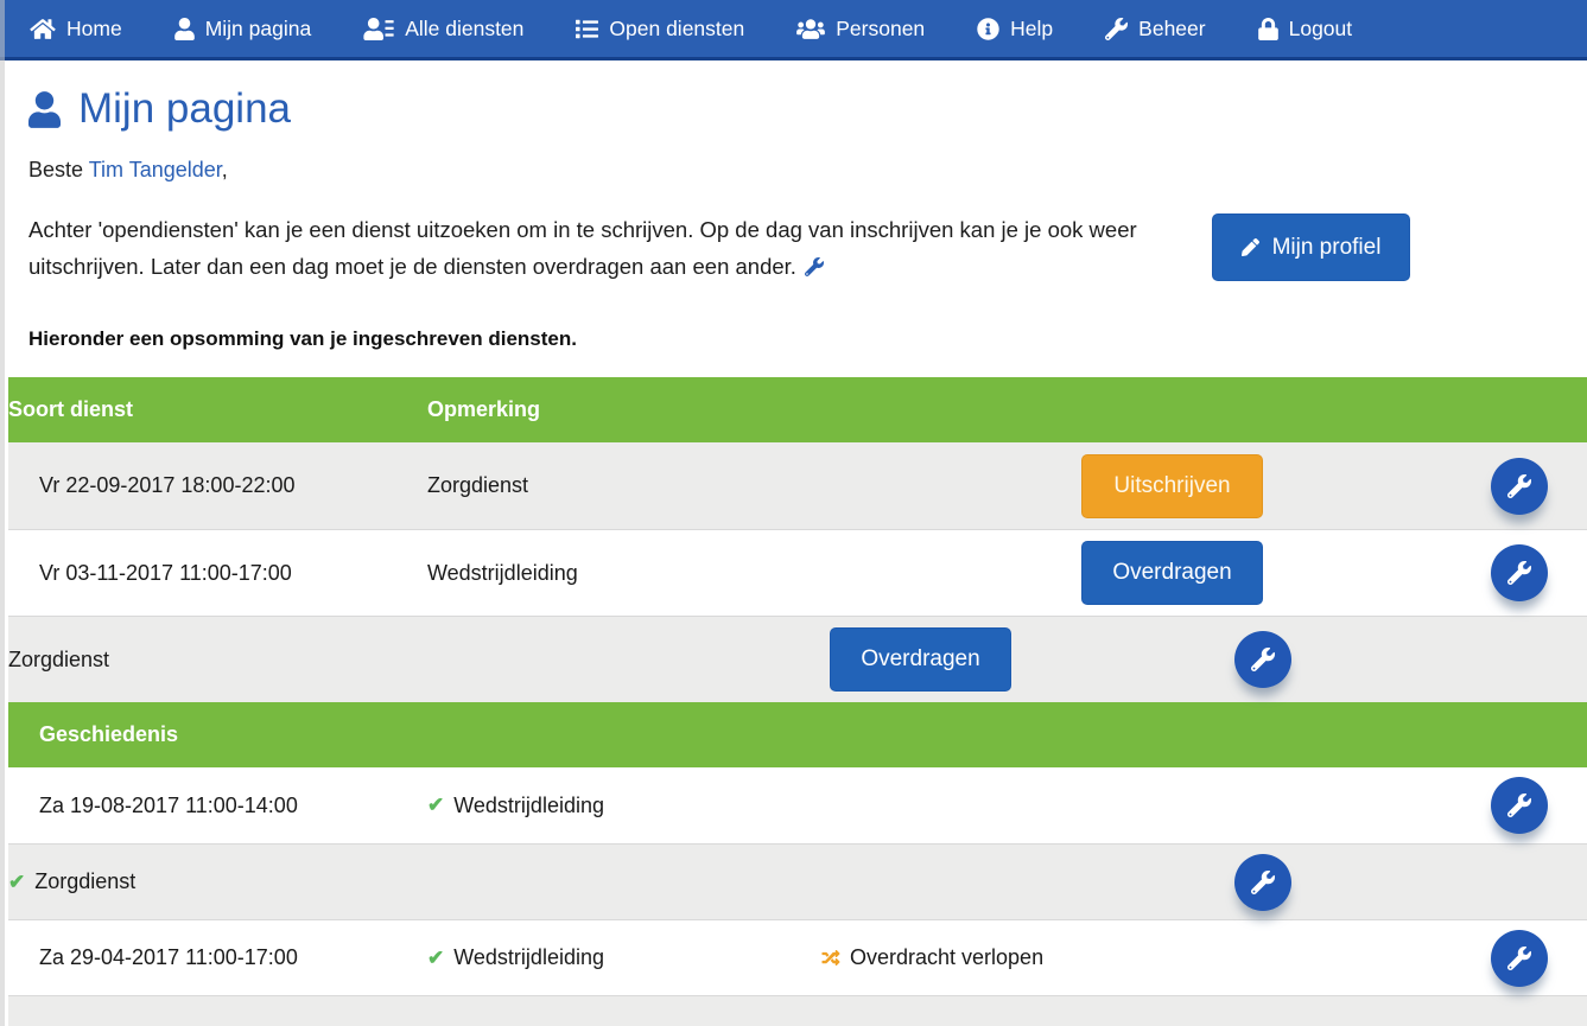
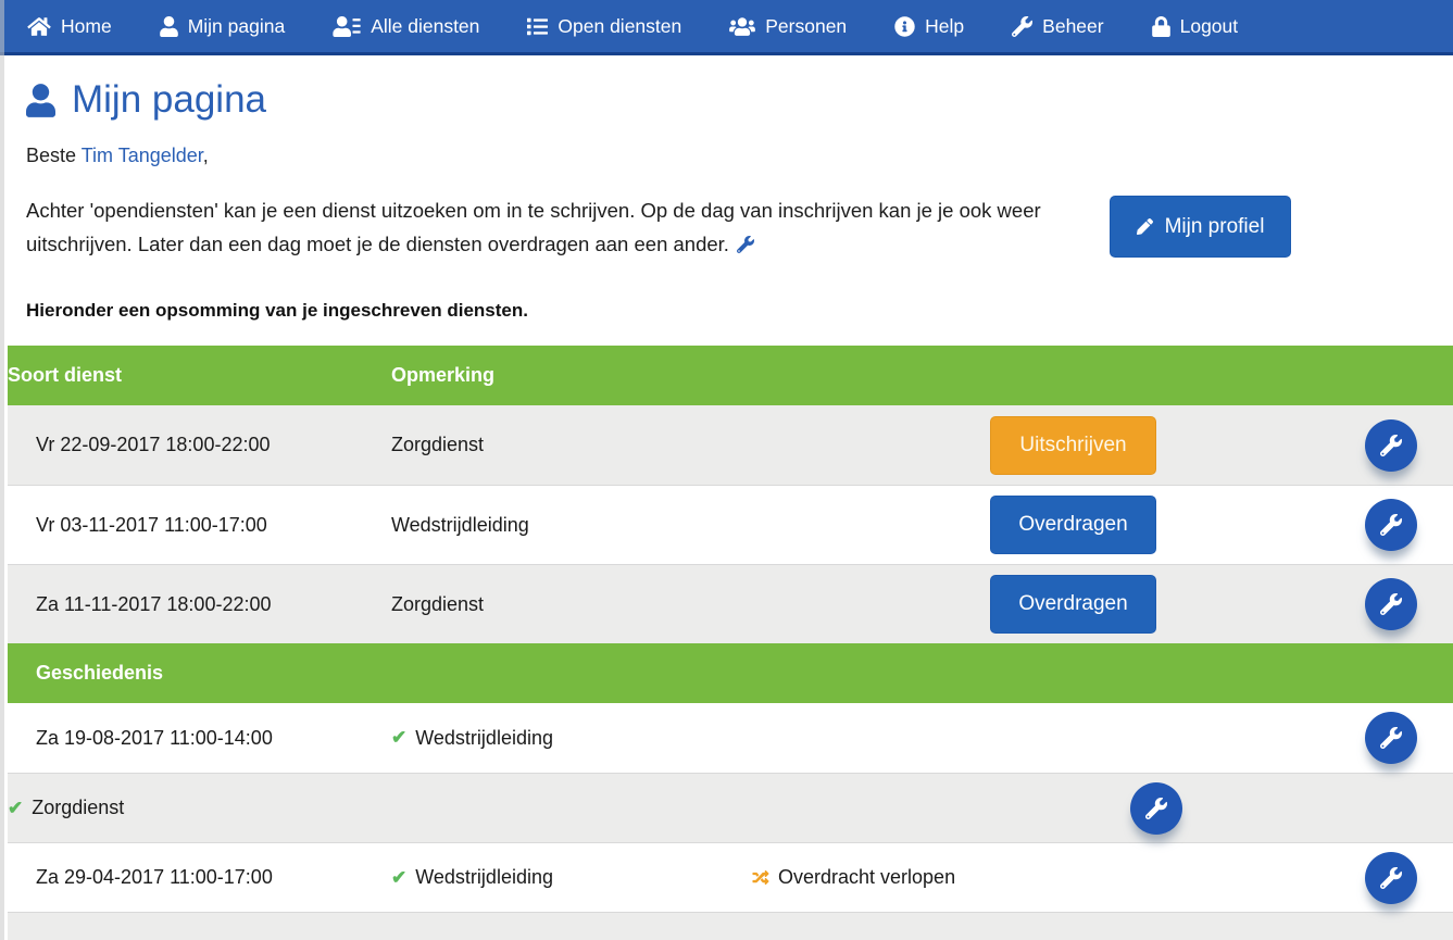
  Home
  Mijn pagina
  Alle diensten
  Open diensten
  Personen
  Help
  Beheer
  Logout
  Mijn pagina
  Beste Tim Tangelder,
  Achter 'opendiensten' kan je een dienst uitzoeken om in te schrijven. Op de dag van inschrijven kan je je ook weer uitschrijven. Later dan een dag moet je de diensten overdragen aan een ander.
  Mijn profiel
  Hieronder een opsomming van je ingeschreven diensten.
  Soort dienst
  Opmerking
  Vr 22-09-2017 18:00-22:00
  Zorgdienst
  Uitschrijven
  Vr 03-11-2017 11:00-17:00
  Wedstrijdleiding
  Overdragen
+ Za 11-11-2017 18:00-22:00
  Zorgdienst
  Overdragen
  Geschiedenis
  Za 19-08-2017 11:00-14:00
  ✔
  Wedstrijdleiding
  ✔
  Zorgdienst
  Za 29-04-2017 11:00-17:00
  ✔
  Wedstrijdleiding
  Overdracht verlopen
